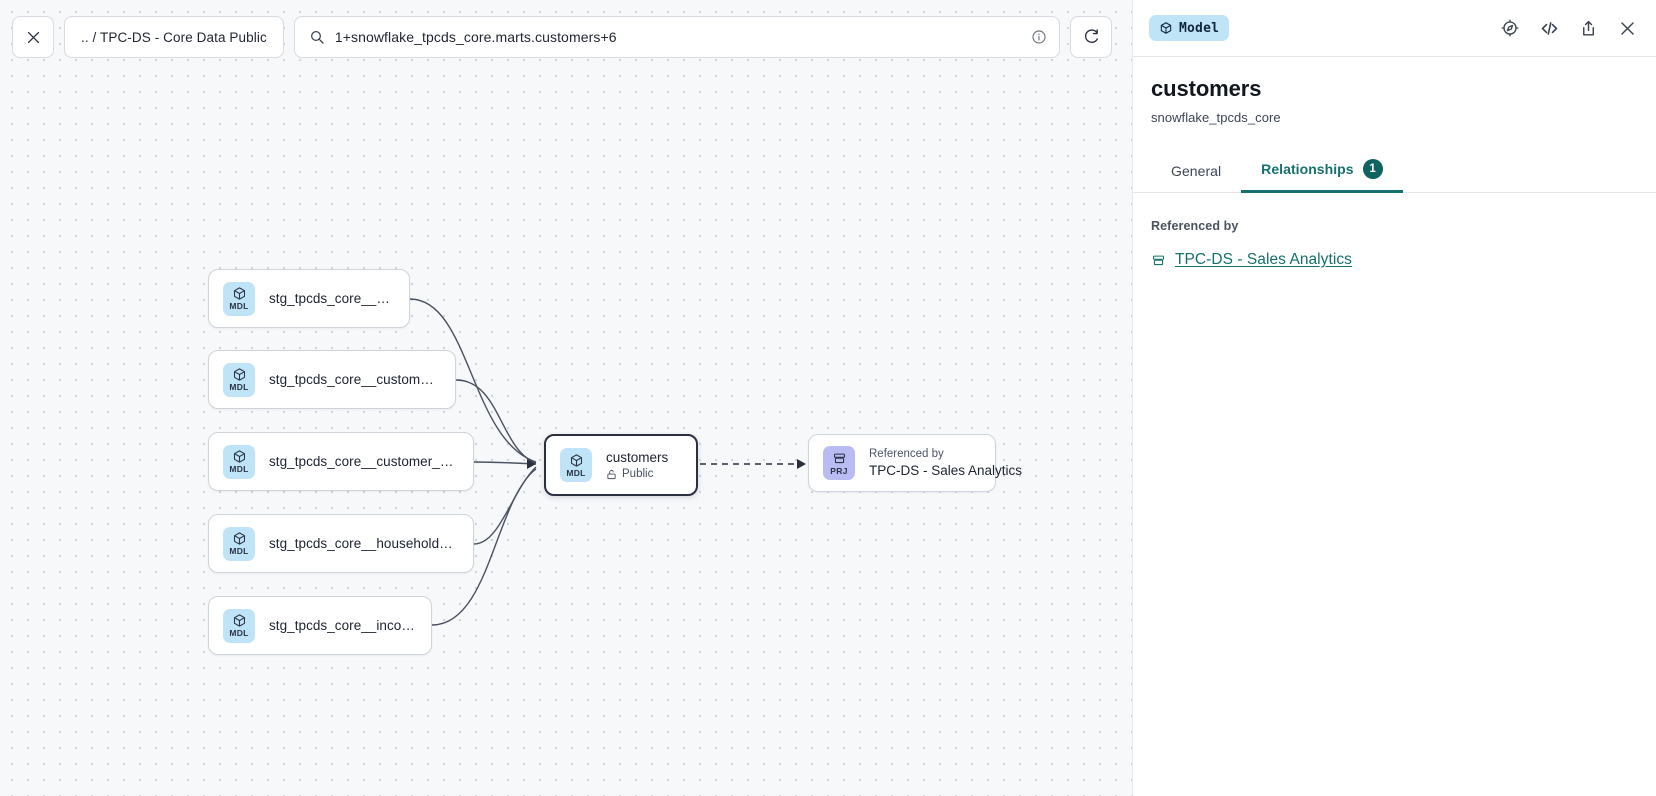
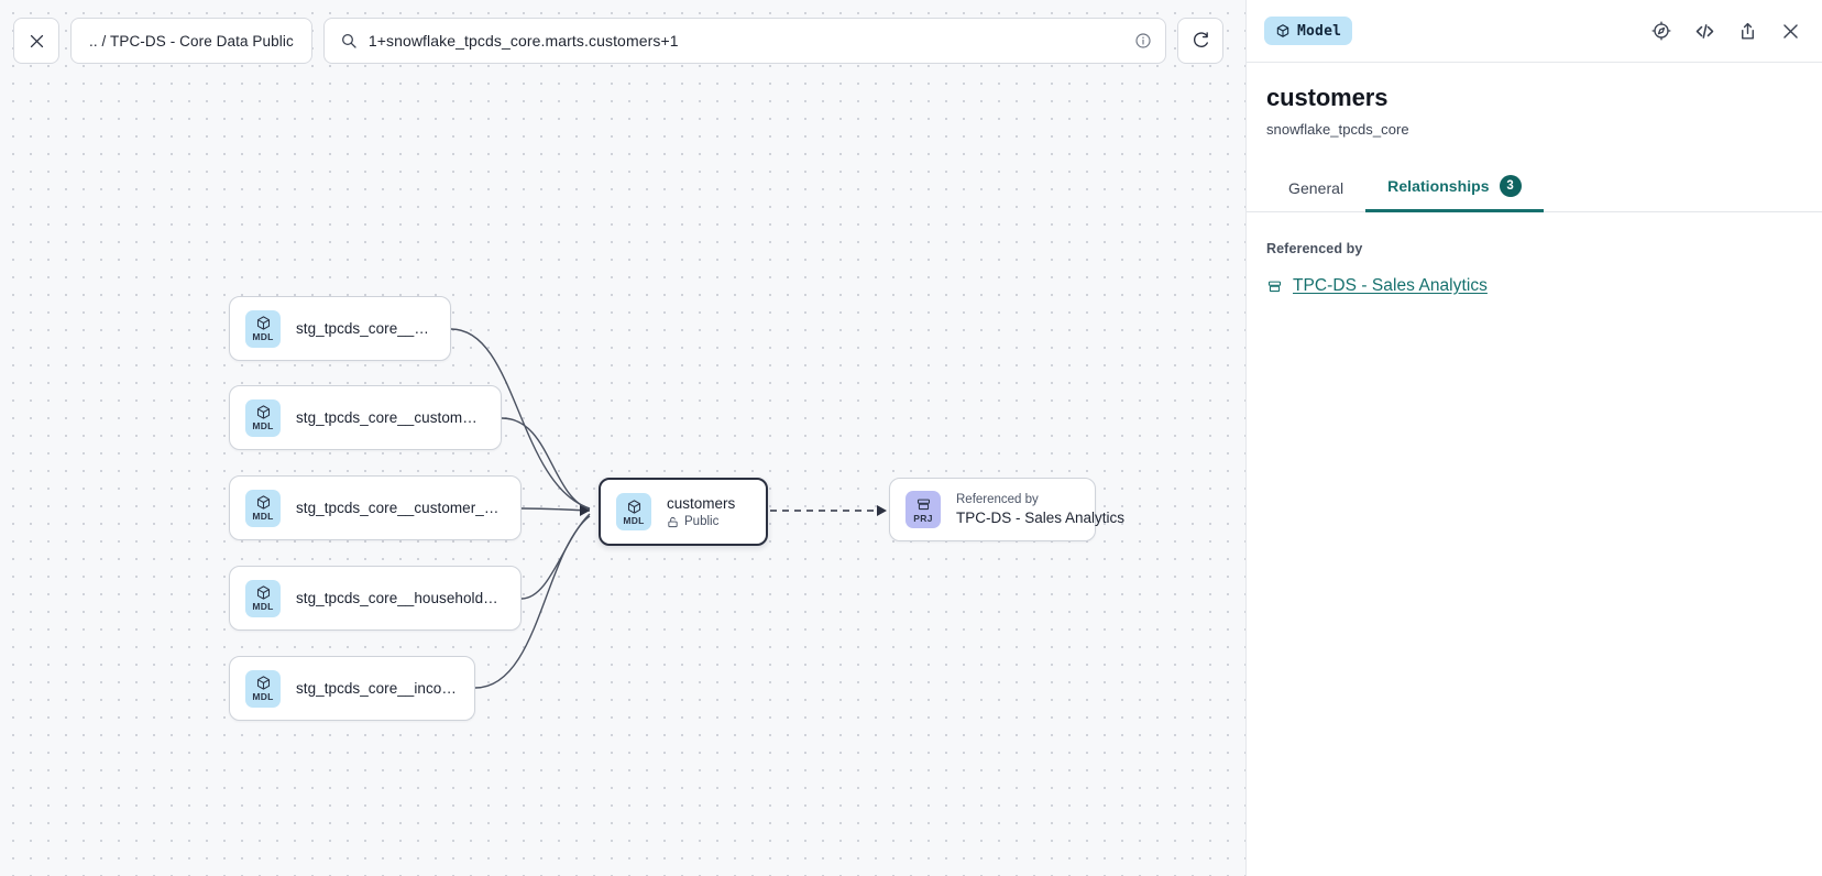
  MDL
  stg_tpcds_core__cus
  MDL
  stg_tpcds_core__customer_
  MDL
  stg_tpcds_core__customer_de
  MDL
  stg_tpcds_core__household_de
  MDL
  stg_tpcds_core__income
  MDL
  customers
  Public
  PRJ
  Referenced by
  TPC-DS - Sales Analytics
  .. / TPC-DS - Core Data Public
- 1+snowflake_tpcds_core.marts.customers+6
+ 1+snowflake_tpcds_core.marts.customers+1
  Model
  customers
  snowflake_tpcds_core
  General
  Relationships
- 1
+ 3
  Referenced by
  TPC-DS - Sales Analytics
